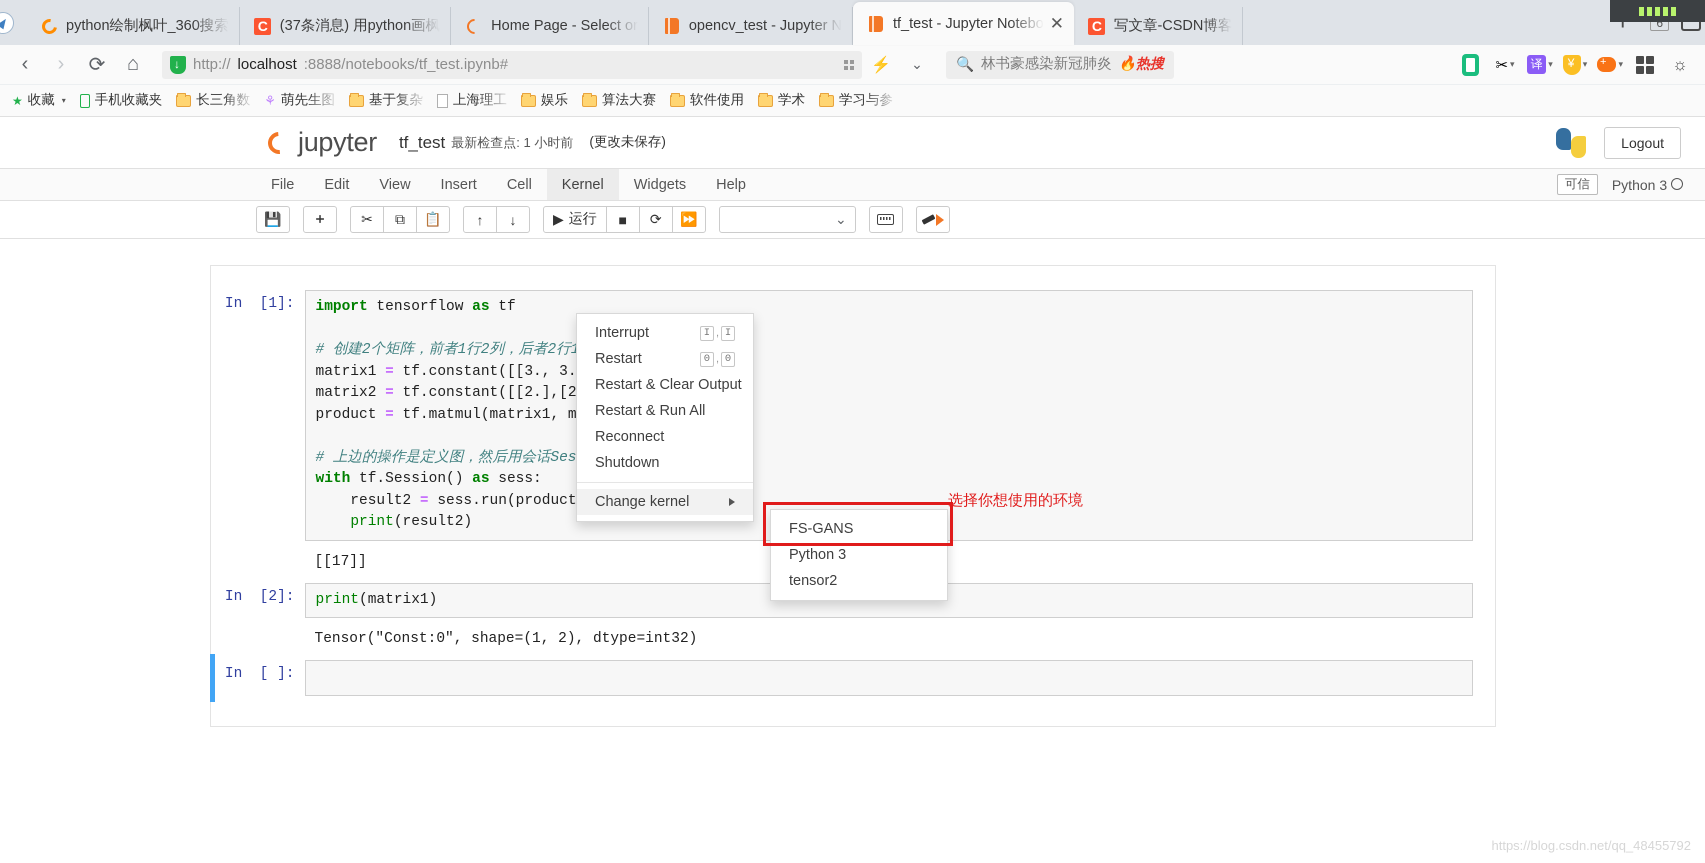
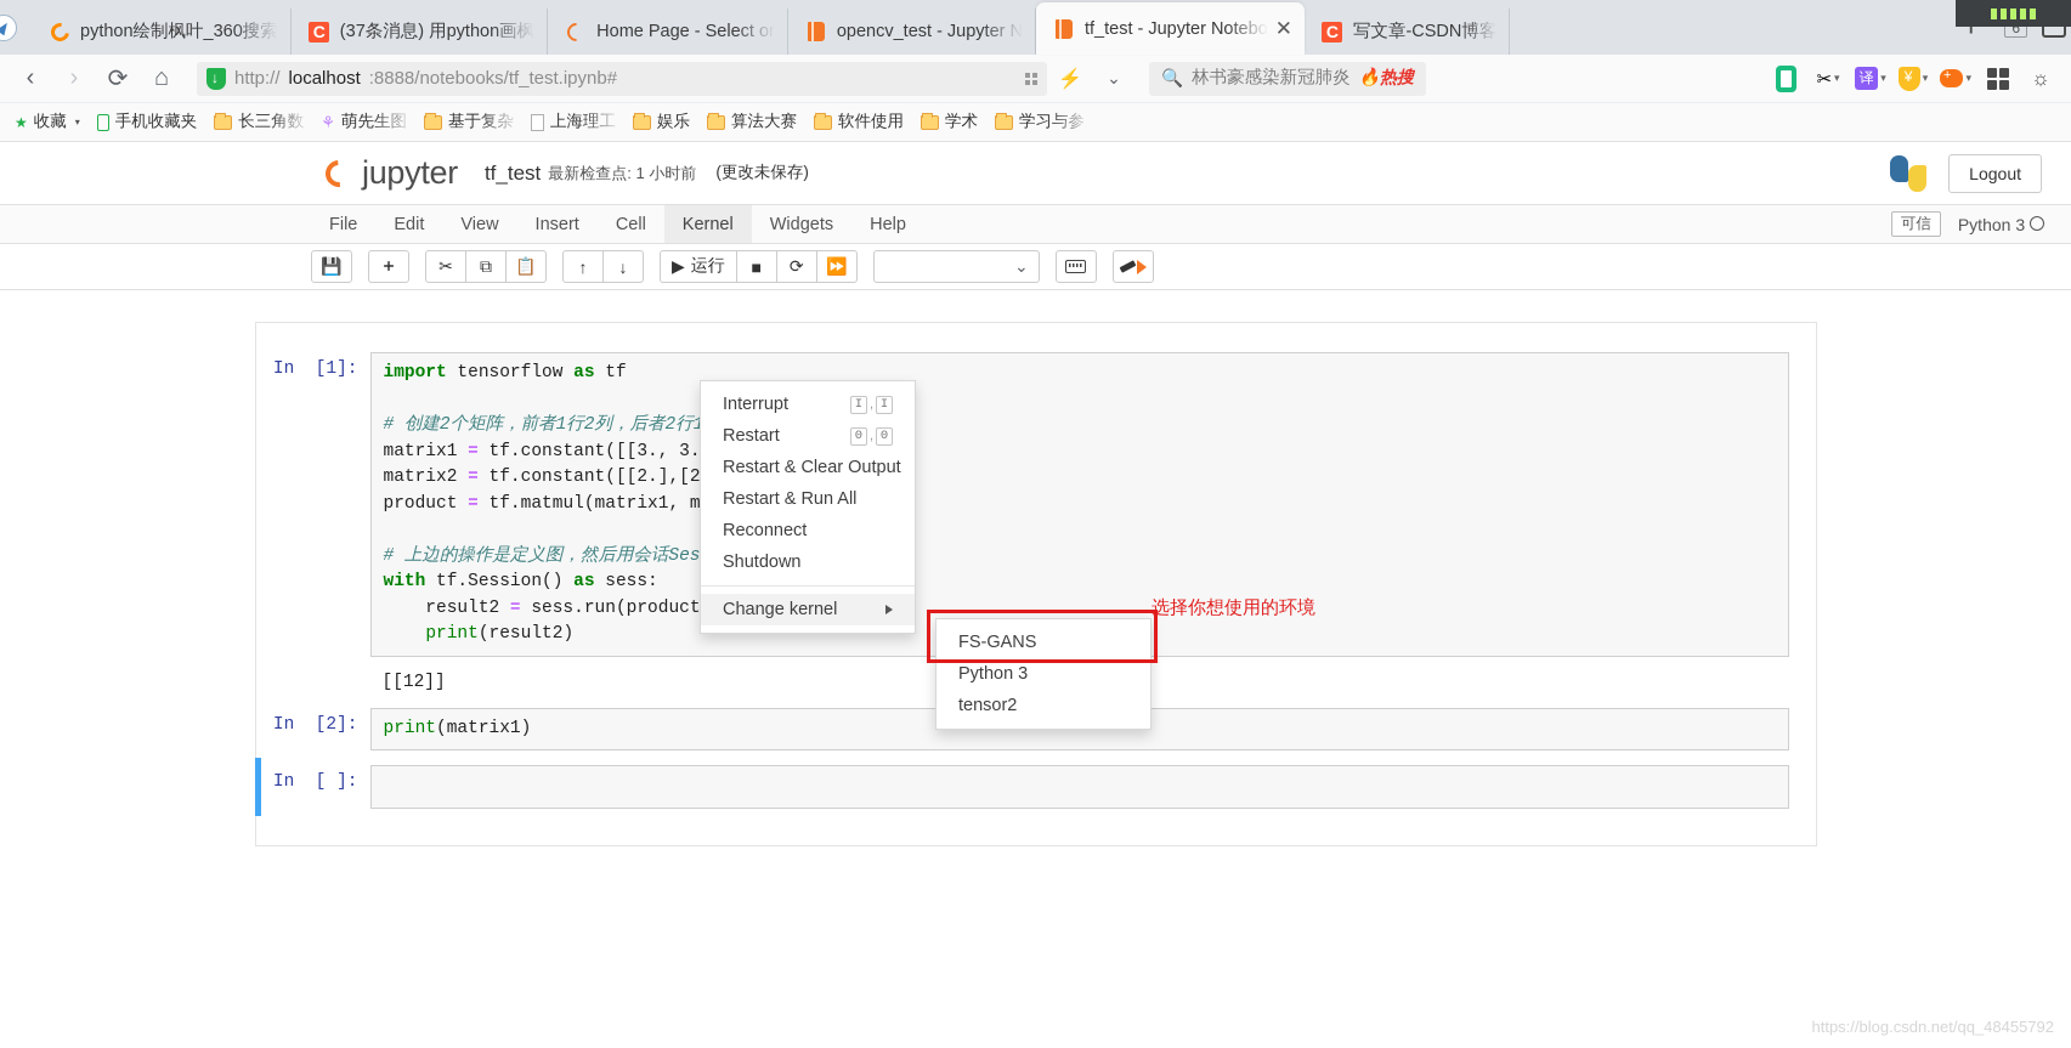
  python绘制枫叶_360搜索
  C
  (37条消息) 用python画枫
  Home Page - Select or
  opencv_test - Jupyter N
  tf_test - Jupyter Notebo
  ✕
  C
  写文章-CSDN博客
  6
  ‹
  ›
  ⟳
  ⌂
  http://
  localhost
  :8888/notebooks/tf_test.ipynb#
  ⚡
  ⌄
  🔍
  林书豪感染新冠肺炎
  🔥热搜
  ✂
  ▾
  译
  ▾
  ▾
  ▾
  ☼
  ★
  收藏
  ▾
  手机收藏夹
  长三角数
  ⚘
  萌先生图
  基于复杂
  上海理工
  娱乐
  算法大赛
  软件使用
  学术
  学习与参
  jupyter
  tf_test
  最新检查点: 1 小时前
  (更改未保存)
  Logout
  File
  Edit
  View
  Insert
  Cell
  Kernel
  Widgets
  Help
  可信
  Python 3
  💾
  ＋
  ✂
  ⧉
  📋
  ↑
  ↓
  ▶
  运行
  ■
  ⟳
  ⏩
  ⌄
  In [1]:
  import tensorflow as tf
  # 创建2个矩阵，前者1行2列，后者2行
  matrix1 = tf.constant([[3., 3.
  matrix2 = tf.constant([[2.],[2
  product = tf.matmul(matrix1, m
  # 上边的操作是定义图，然后用会话Ses with tf.Session() as sess:
  result2 = sess.run(product
  print(result2)
- [[17]]
+ [[12]]
  In [2]:
  print(matrix1)
- Tensor("Const:0", shape=(1, 2), dtype=int32)
  In [ ]:
  Interrupt
  I
  ,
  I
  Restart
  0
  ,
  0
  Restart & Clear Output
  Restart & Run All
  Reconnect
  Shutdown
  Change kernel
  FS-GANS
  Python 3
  tensor2
  选择你想使用的环境
  https://blog.csdn.net/qq_48455792
